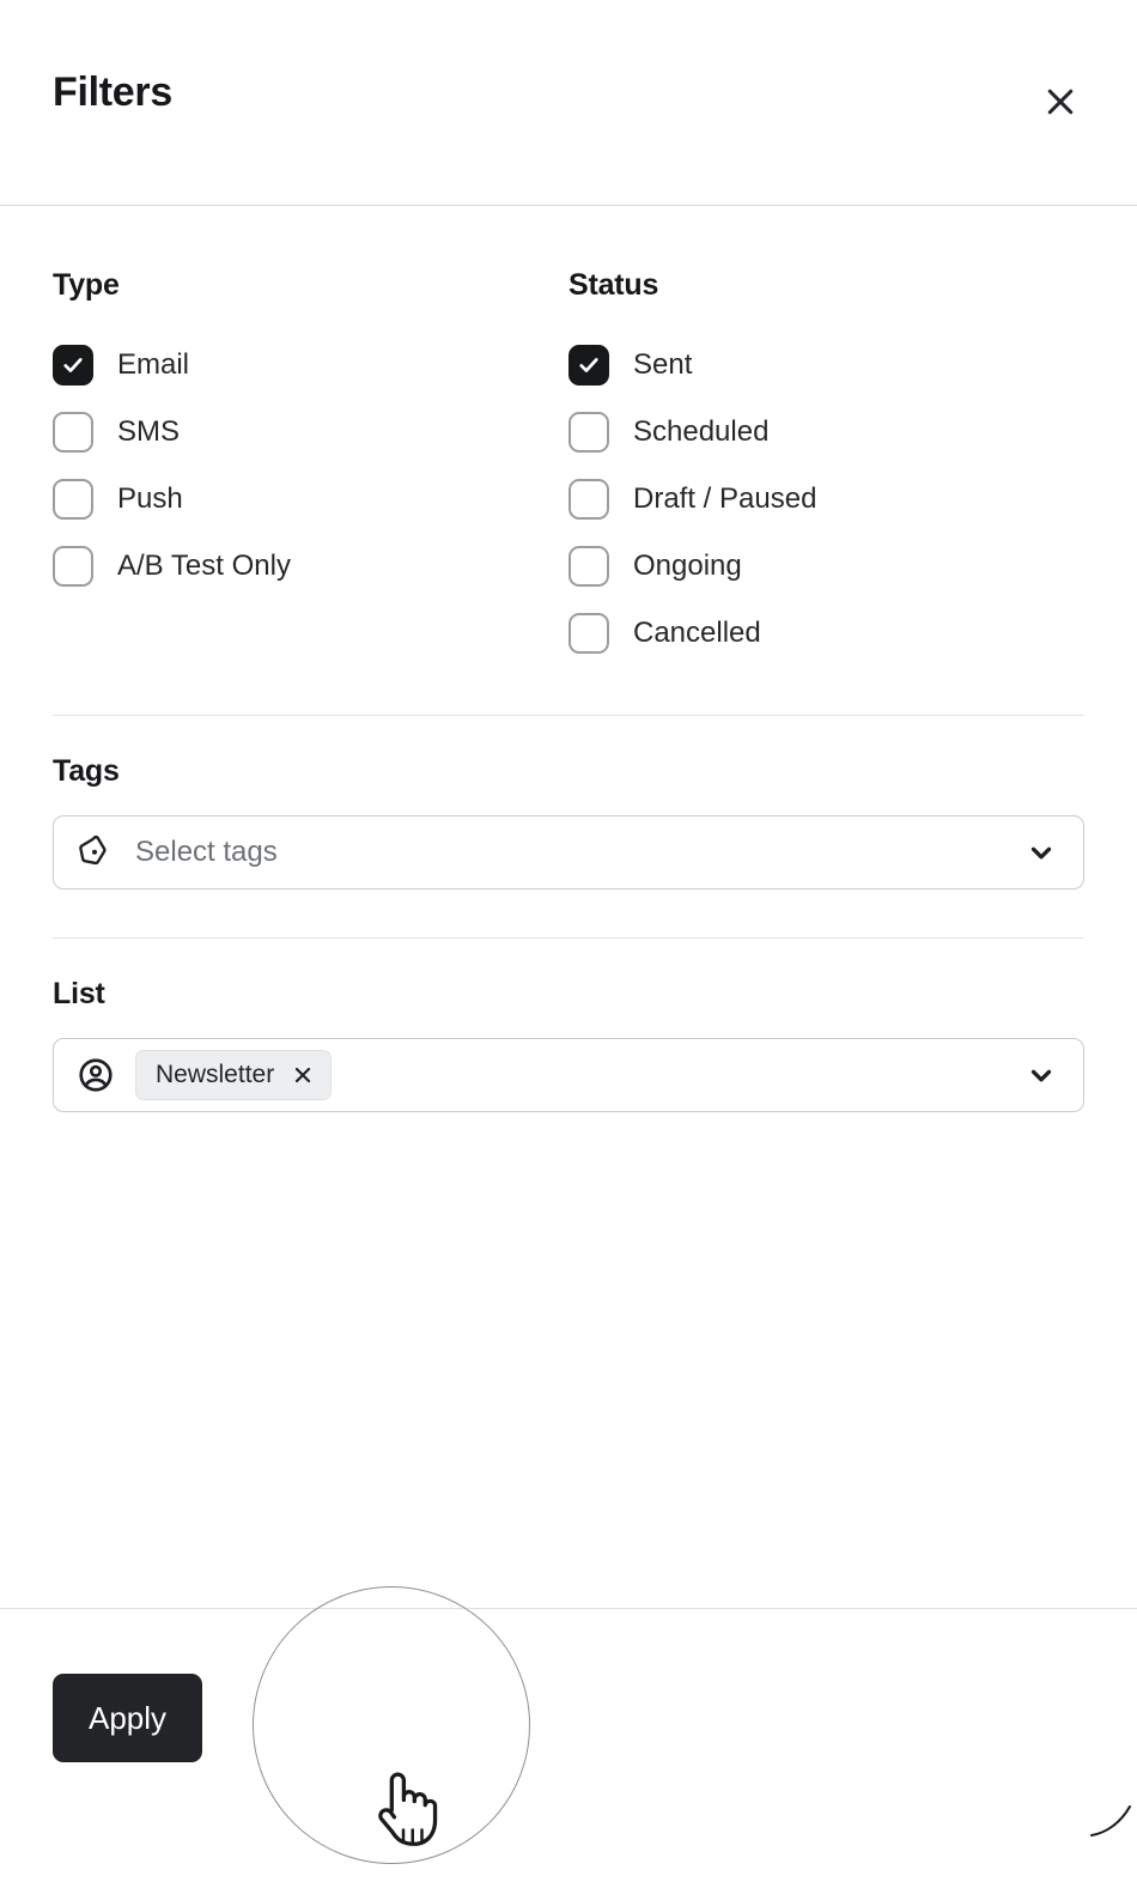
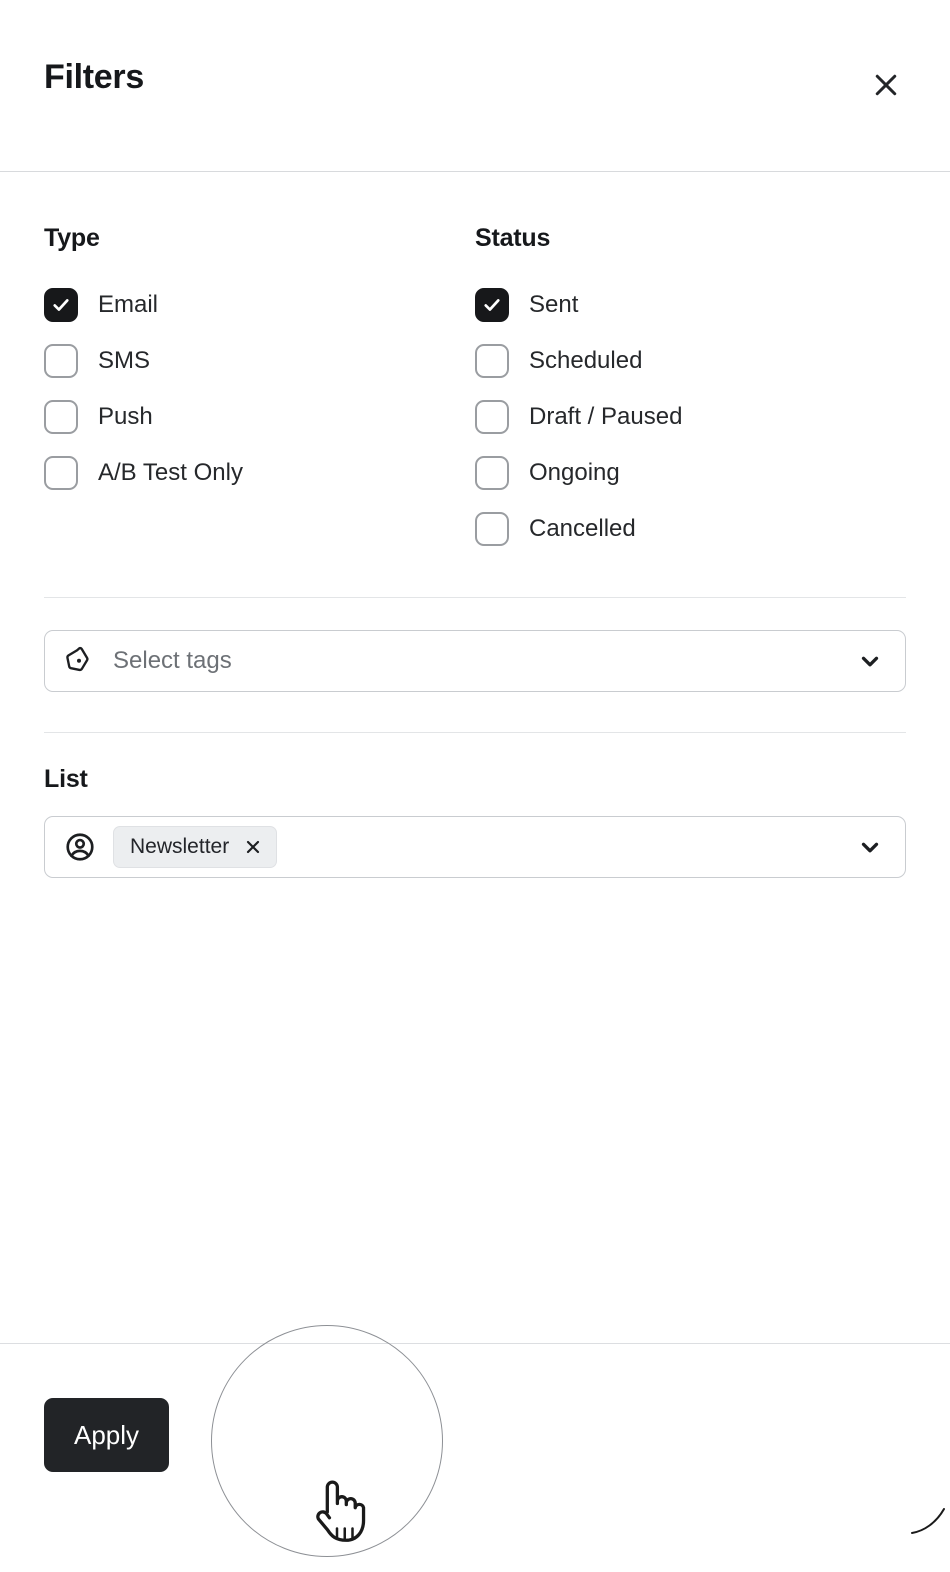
  Filters
  Type
  Email
  SMS
  Push
  A/B Test Only
  Status
  Sent
  Scheduled
  Draft / Paused
  Ongoing
  Cancelled
- Tags
  Select tags
  List
  Newsletter
  Apply
